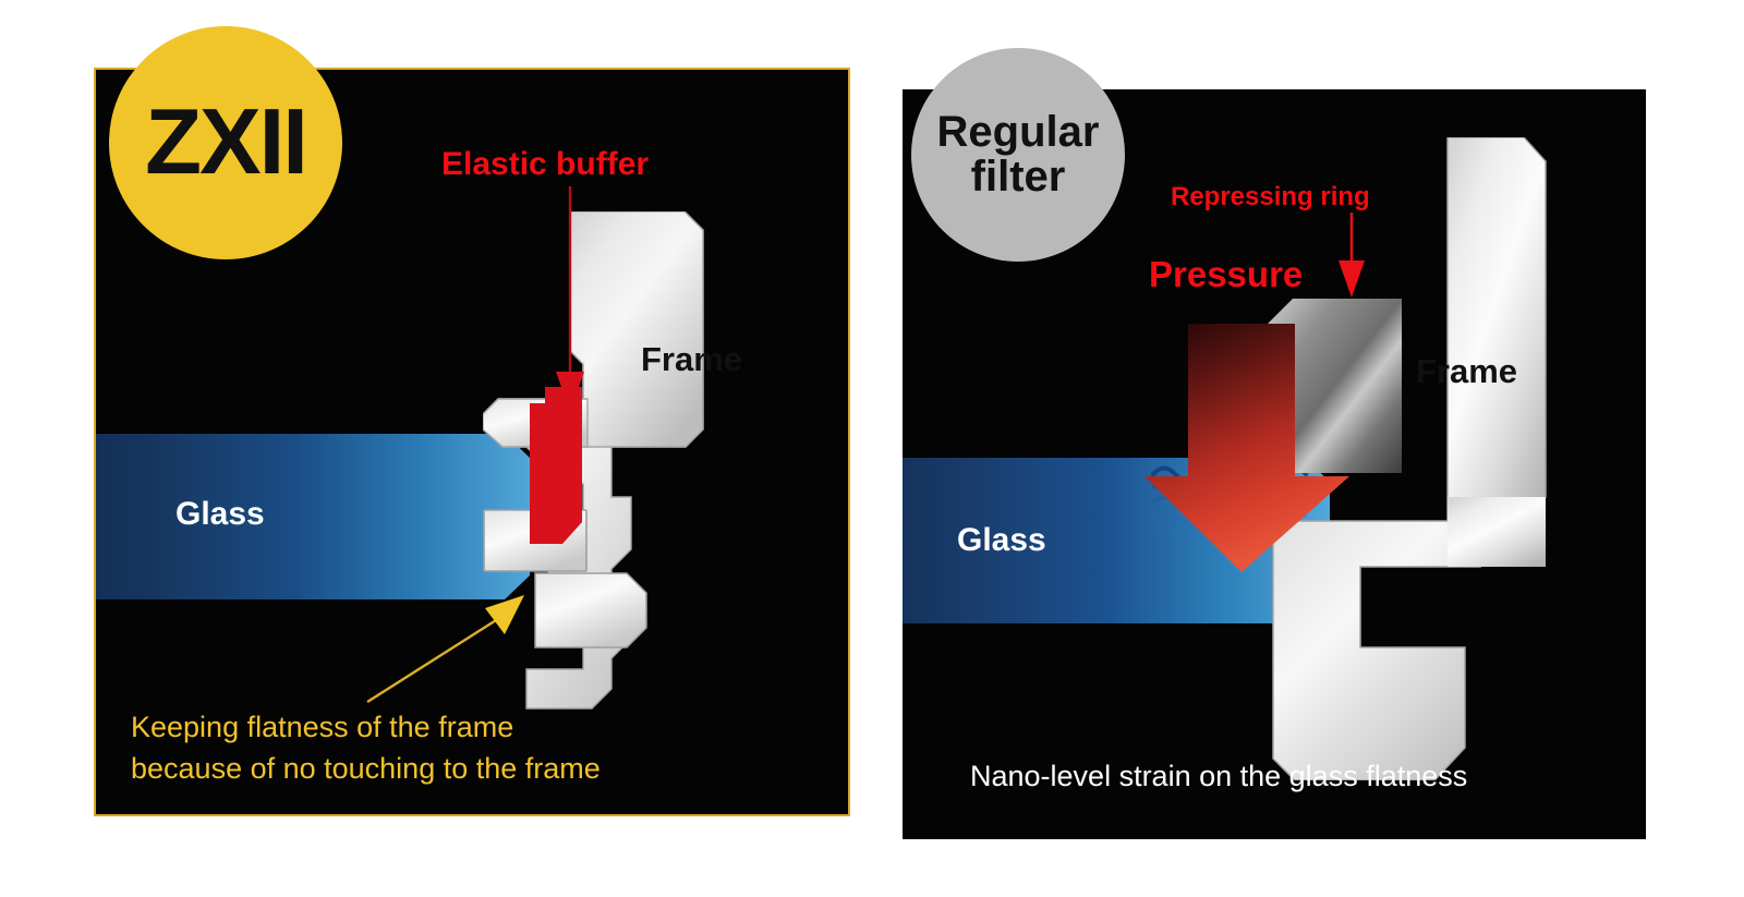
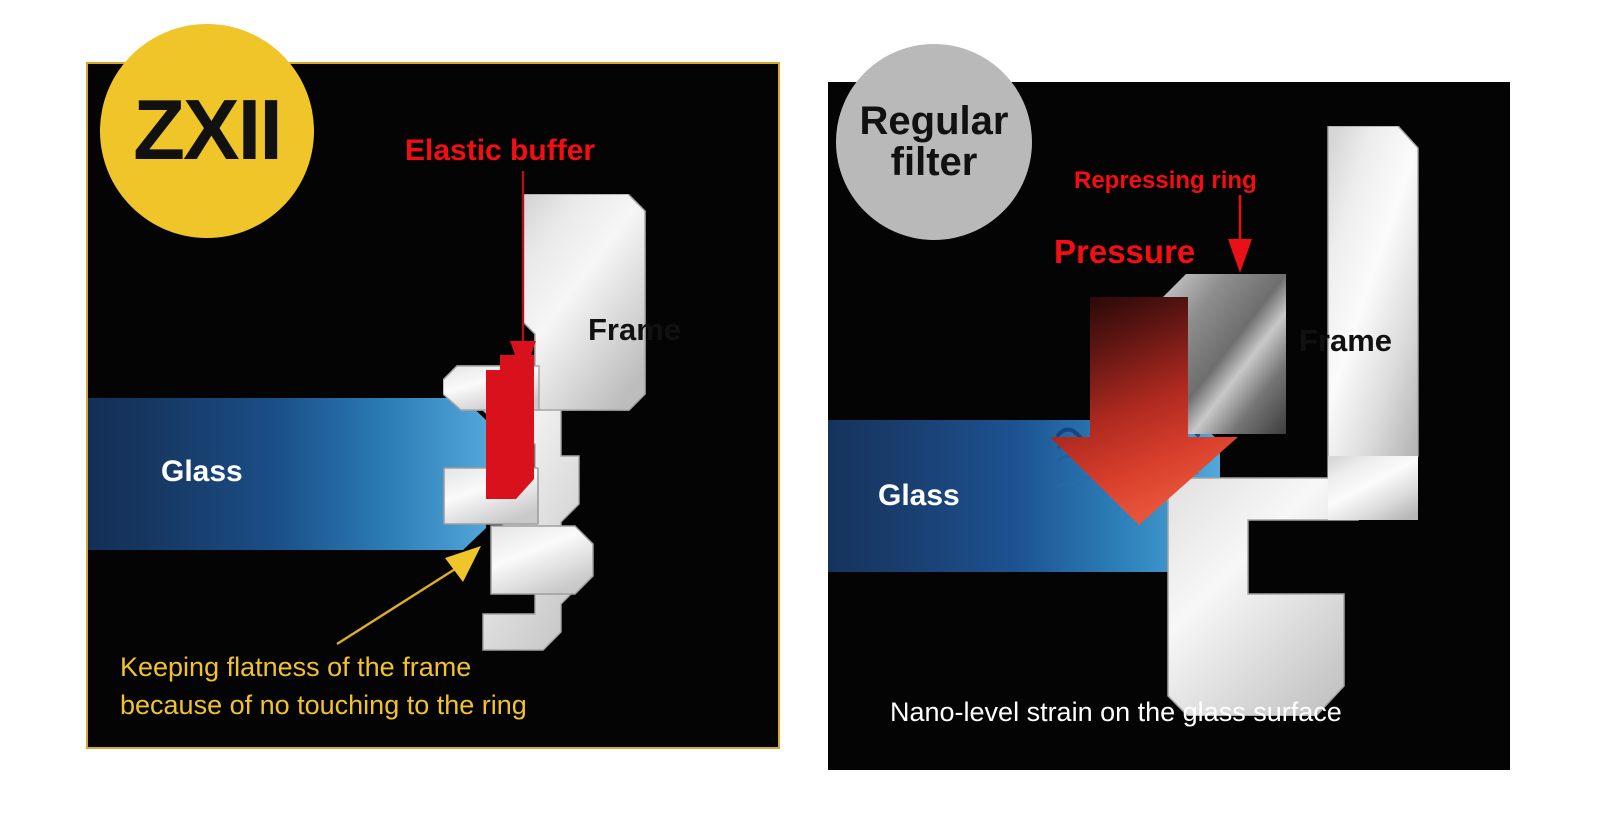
  Glass
  Frame
  Elastic buffer
  Keeping flatness of the frame
- because of no touching to the frame
+ because of no touching to the ring
  ZXII
  Glass
  Frame
  Repressing ring
  Pressure
- Nano-level strain on the glass flatness
+ Nano-level strain on the glass surface
  Regular
  filter
